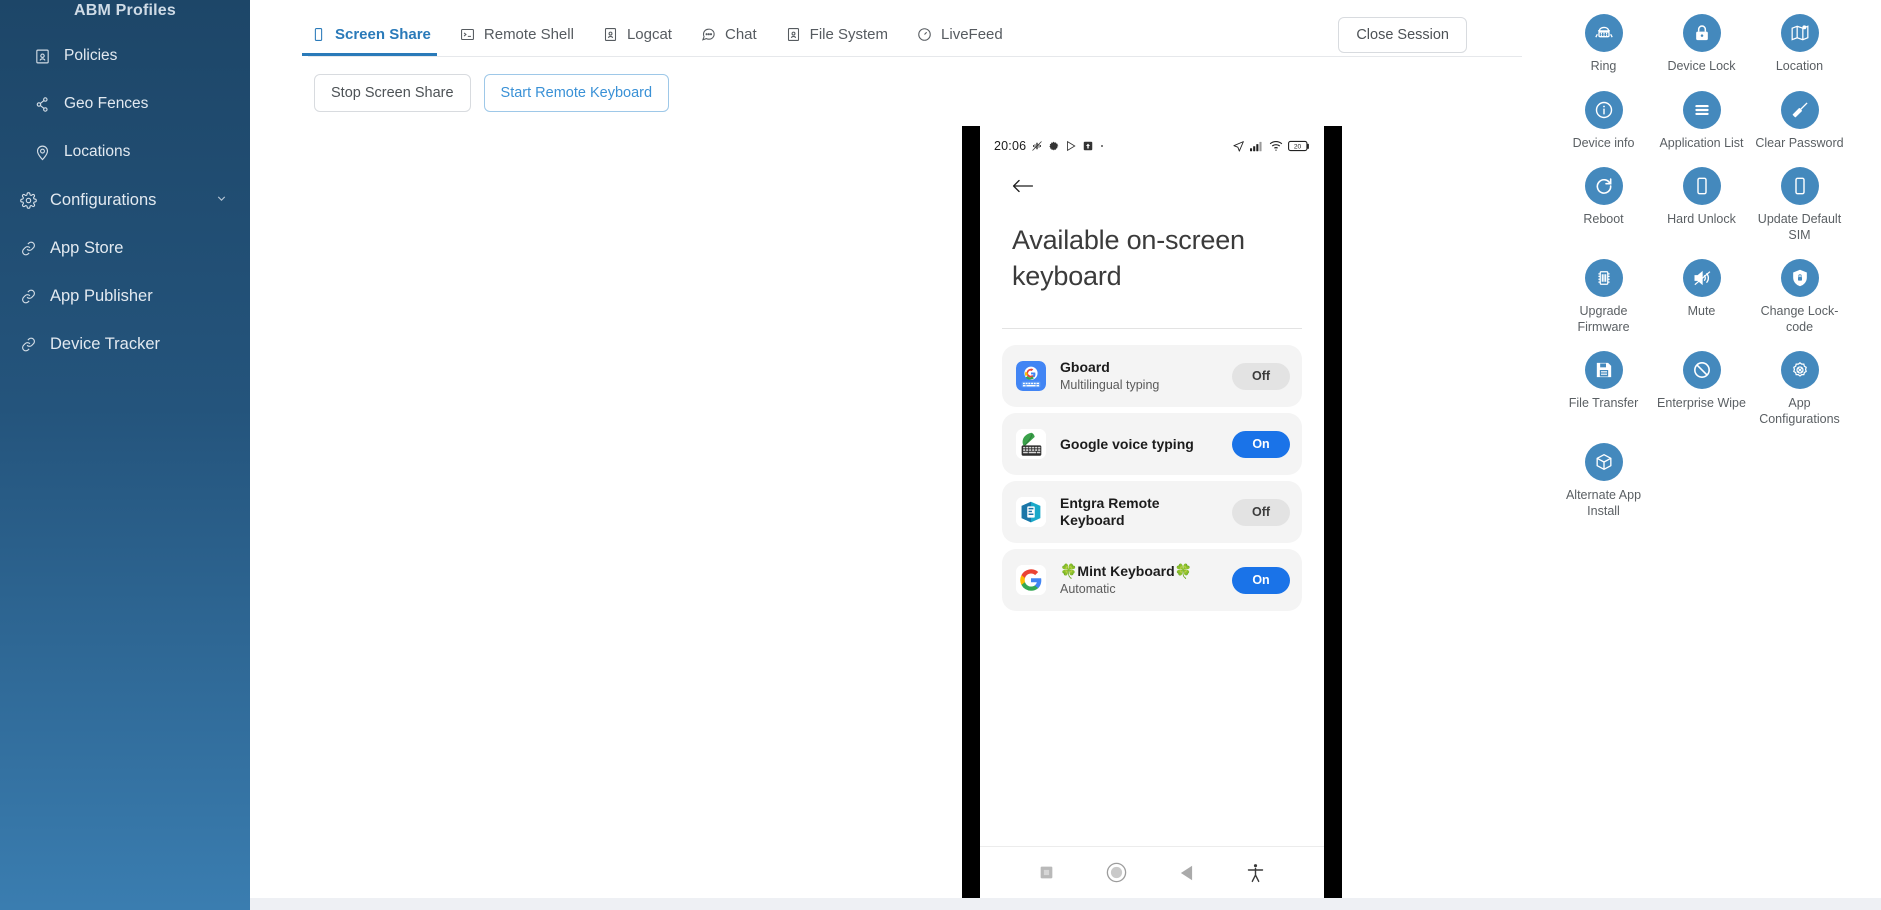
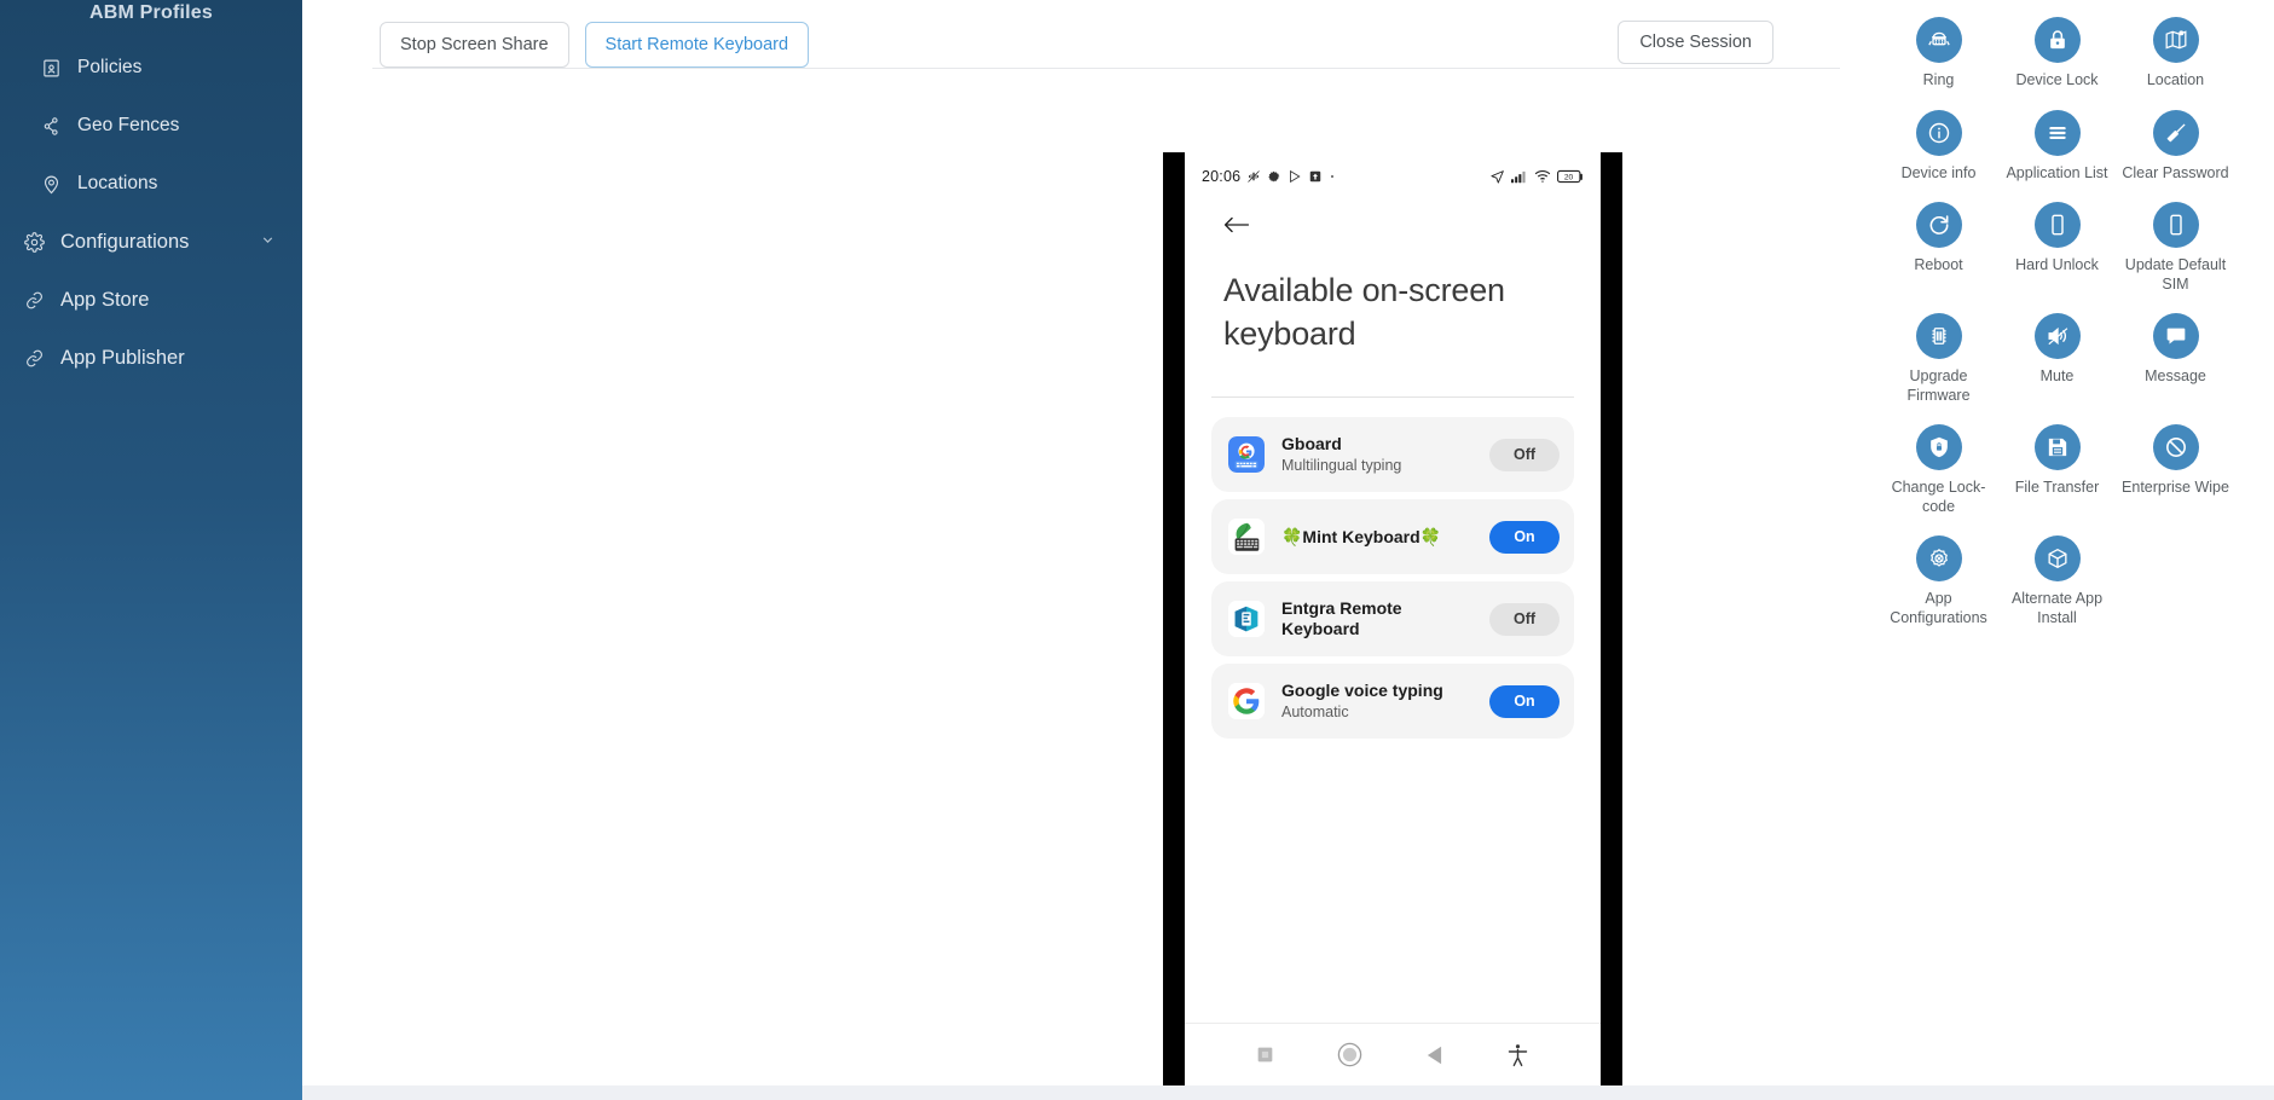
  ABM Profiles
  Policies
  Geo Fences
  Locations
  Configurations
  App Store
  App Publisher
- Device Tracker
- Screen Share
- Remote Shell
- Logcat
- Chat
- File System
- LiveFeed
  Close Session
  Stop Screen Share
  Start Remote Keyboard
  20:06
  Available on-screen keyboard
  Gboard
  Multilingual typing
  Off
- Google voice typing
+ 🍀Mint Keyboard🍀
  On
  Entgra Remote Keyboard
  Off
- 🍀Mint Keyboard🍀
+ Google voice typing
  Automatic
  On
  Ring
  Device Lock
  Location
  Device info
  Application List
  Clear Password
  Reboot
  Hard Unlock
  Update Default SIM
  Upgrade Firmware
  Mute
+ Message
  Change Lock-code
  File Transfer
  Enterprise Wipe
  App Configurations
  Alternate App Install
